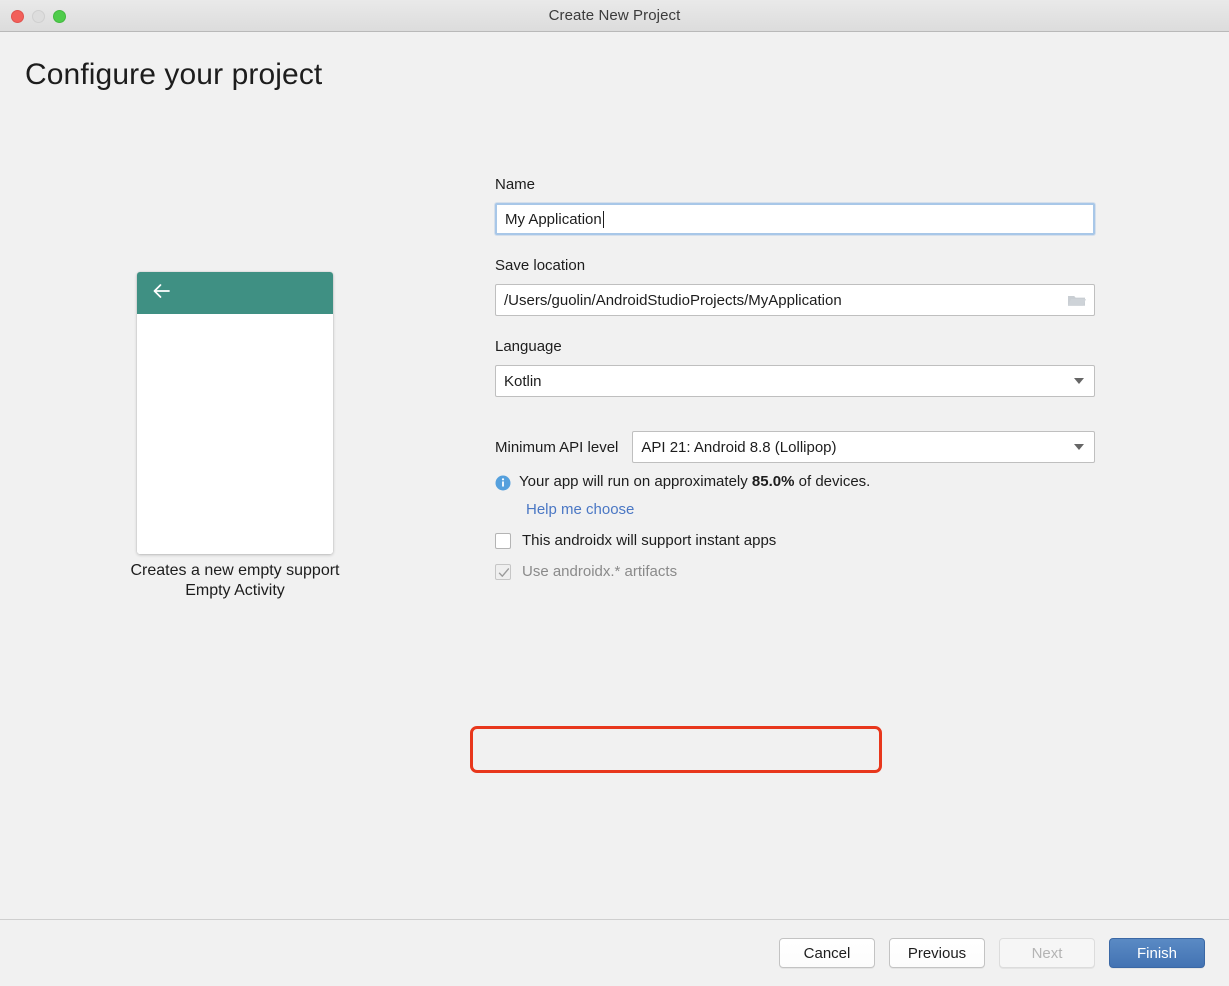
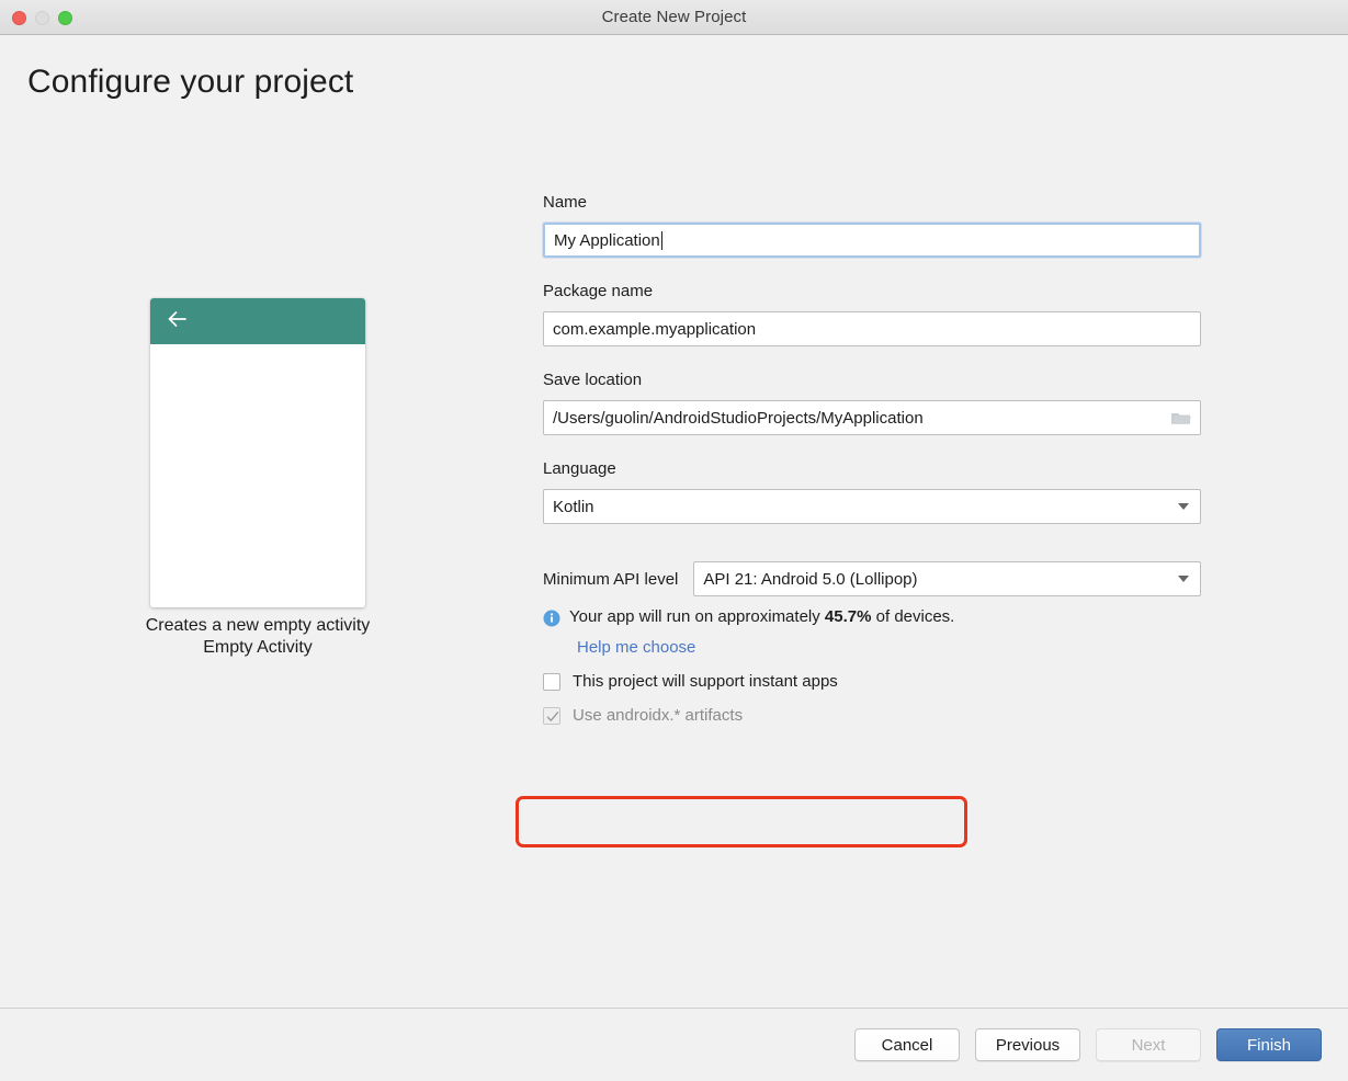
  Create New Project
  Configure your project
  Empty Activity
- Creates a new empty support
+ Creates a new empty activity
  Name
  My Application
+ Package name
+ com.example.myapplication
  Save location
  /Users/guolin/AndroidStudioProjects/MyApplication
  Language
  Kotlin
  Minimum API level
- API 21: Android 8.8 (Lollipop)
+ API 21: Android 5.0 (Lollipop)
- Your app will run on approximately 85.0% of devices.
+ Your app will run on approximately 45.7% of devices.
  Help me choose
- This androidx will support instant apps
+ This project will support instant apps
  Use androidx.* artifacts
  Cancel
  Previous
  Next
  Finish
